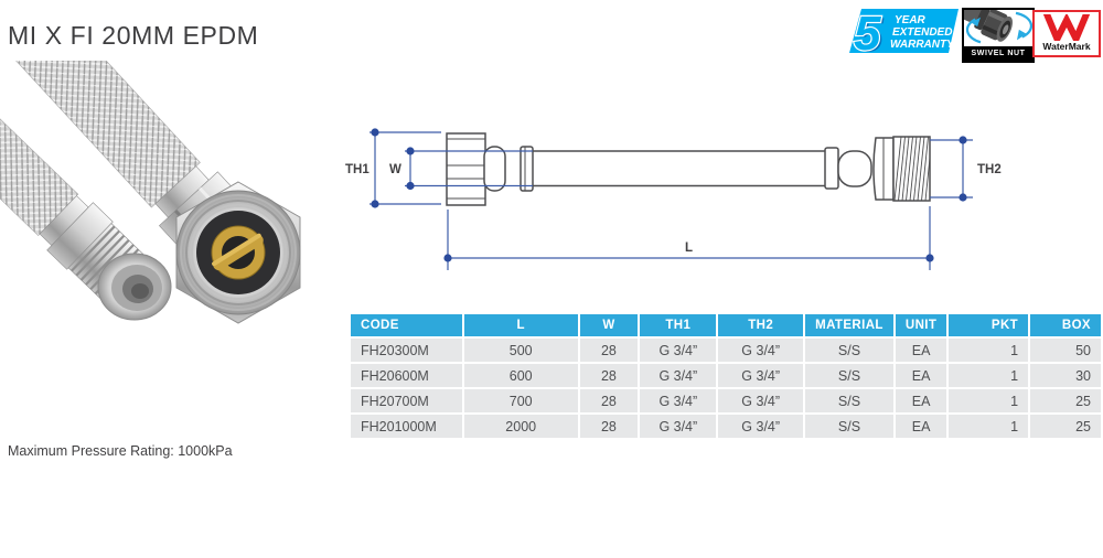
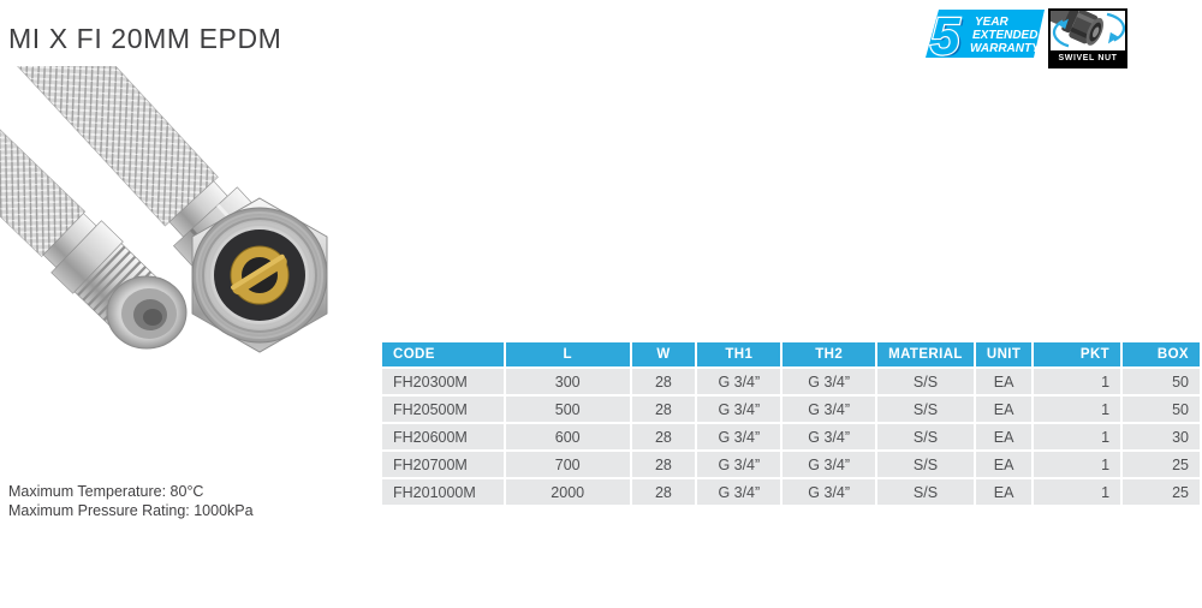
  MI X FI 20MM EPDM
  5
  YEAR
  EXTENDED
  WARRANTY
- WaterMark
- TH1
- W
- TH2
- L
  CODE	L	W	TH1	TH2	MATERIAL	UNIT	PKT	BOX
- FH20300M	500	28	G 3/4”	G 3/4”	S/S	EA	1	50
+ FH20300M	300	28	G 3/4”	G 3/4”	S/S	EA	1	50
+ FH20500M	500	28	G 3/4”	G 3/4”	S/S	EA	1	50
  FH20600M	600	28	G 3/4”	G 3/4”	S/S	EA	1	30
  FH20700M	700	28	G 3/4”	G 3/4”	S/S	EA	1	25
  FH201000M	2000	28	G 3/4”	G 3/4”	S/S	EA	1	25
+ Maximum Temperature: 80°C
  Maximum Pressure Rating: 1000kPa
